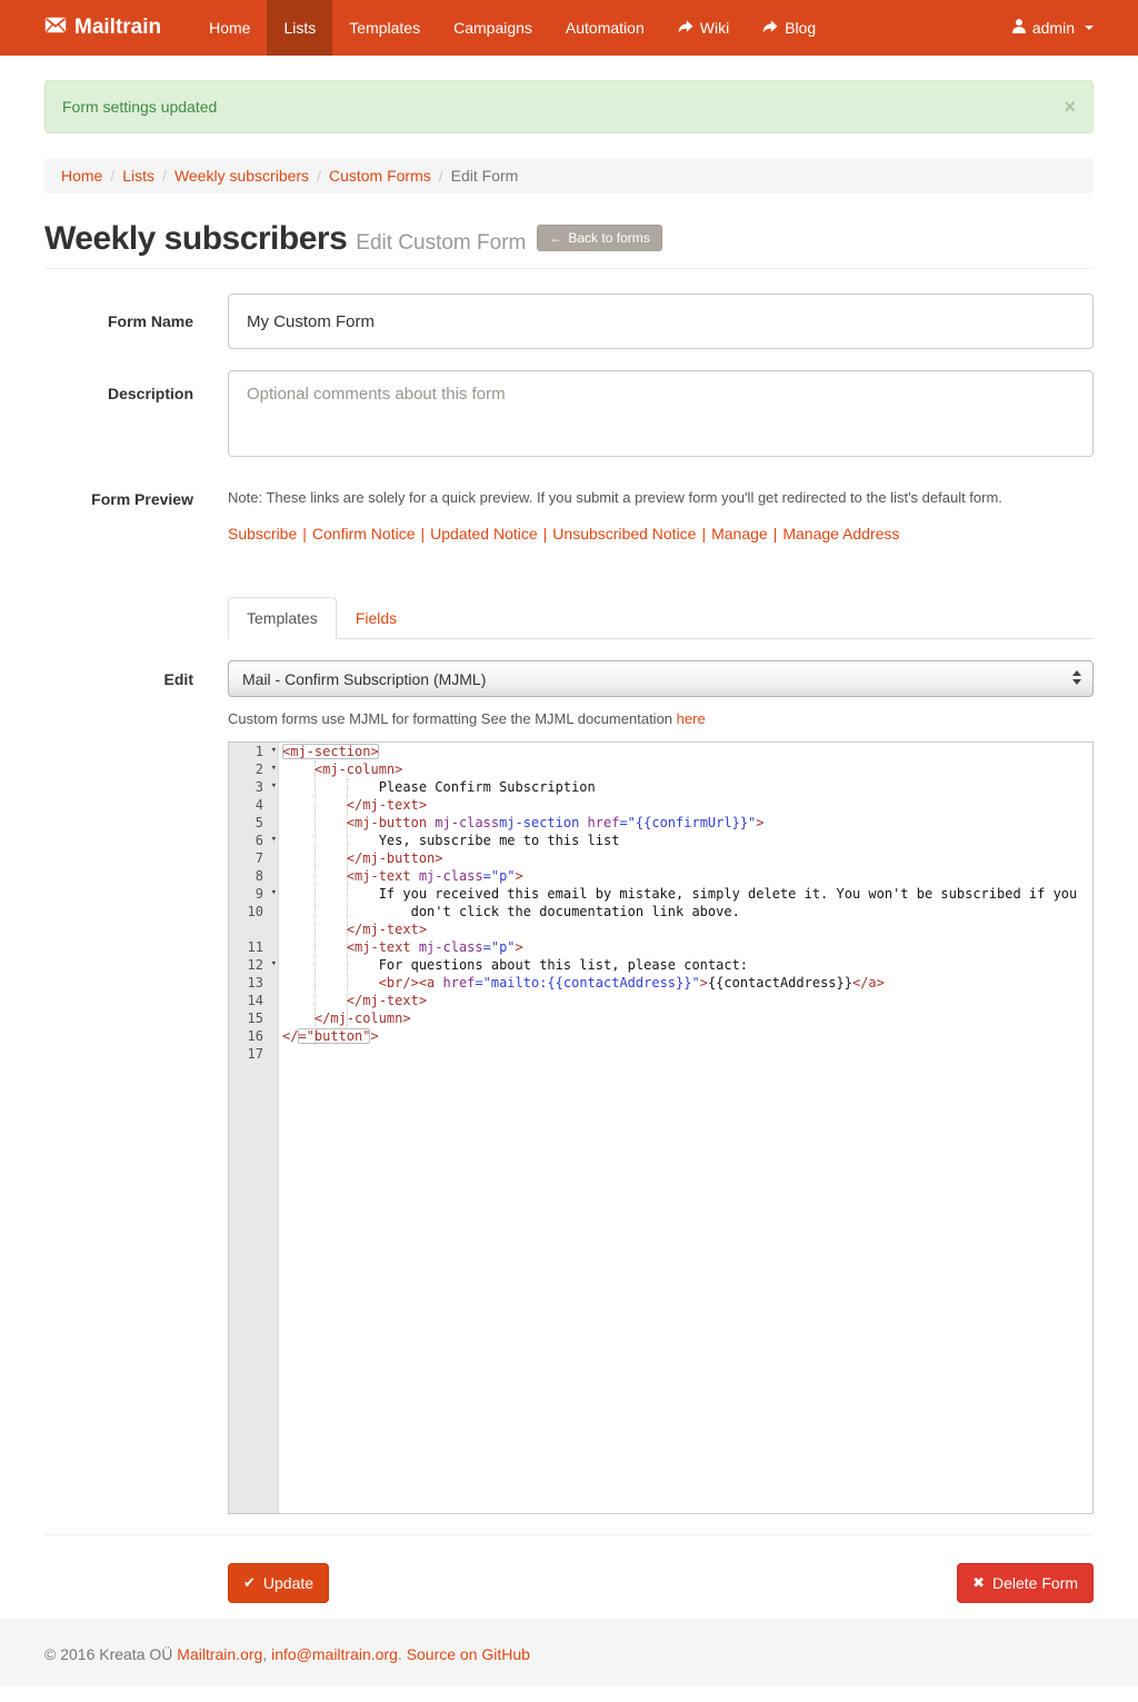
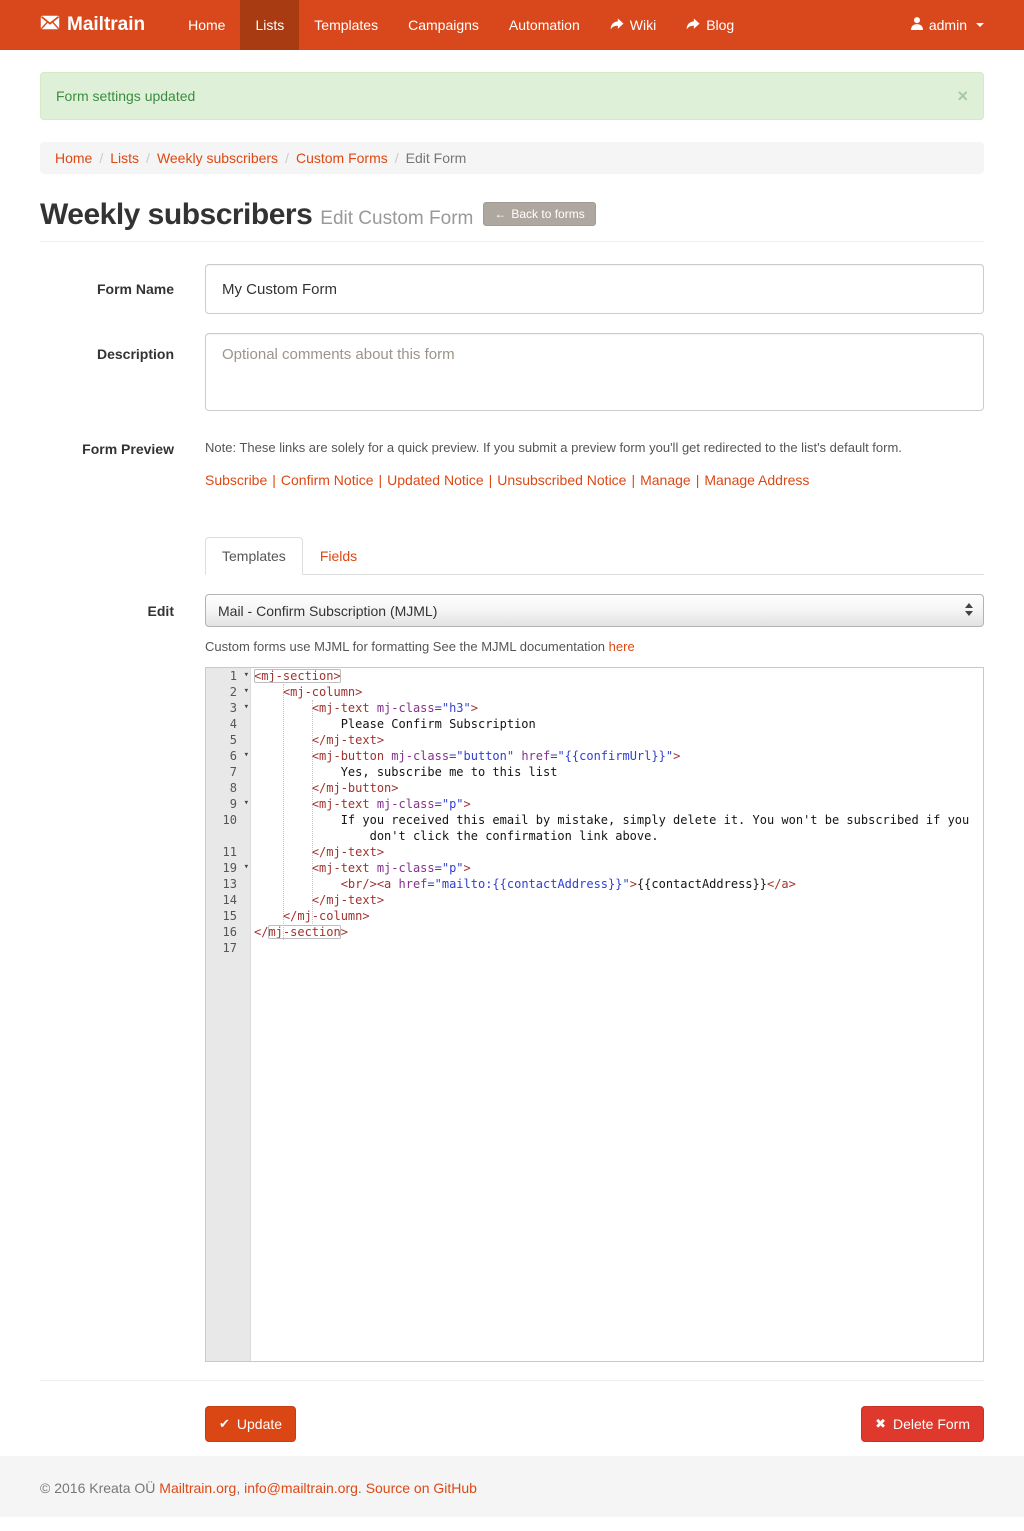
  Mailtrain
  Home
  Lists
  Templates
  Campaigns
  Automation
  Wiki
  Blog
  admin
  Form settings updated
  ×
  Home
  /
  Lists
  /
  Weekly subscribers
  /
  Custom Forms
  /
  Edit Form
  Weekly subscribers Edit Custom Form ← Back to forms
  Form Name
  My Custom Form
  Description
  Optional comments about this form
  Form Preview
  Note: These links are solely for a quick preview. If you submit a preview form you'll get redirected to the list's default form.
  Subscribe | Confirm Notice | Updated Notice | Unsubscribed Notice | Manage | Manage Address
  Templates
  Fields
  Edit
  Mail - Confirm Subscription (MJML)
  Custom forms use MJML for formatting See the MJML documentation here
  1
  ▾
  2
  ▾
  3
  ▾
  4
  5
  6
  ▾
  7
  8
  9
  ▾
  10
  11
- 12
+ 19
  ▾
  13
  14
  15
  16
  17
  <mj-section>
  <mj-column>
+ <mj-text mj-class="h3">
  Please Confirm Subscription
  </mj-text>
- <mj-button mj-classmj-section href="{{confirmUrl}}">
+ <mj-button mj-class="button" href="{{confirmUrl}}">
  Yes, subscribe me to this list
  </mj-button>
  <mj-text mj-class="p">
  If you received this email by mistake, simply delete it. You won't be subscribed if you
- don't click the documentation link above.
+ don't click the confirmation link above.
  </mj-text>
  <mj-text mj-class="p">
- For questions about this list, please contact:
  <br/><a href="mailto:{{contactAddress}}">{{contactAddress}}</a>
  </mj-text>
  </mj-column>
- </="button">
+ </mj-section>
  ✔
  Update
  ✖
  Delete Form
  © 2016 Kreata OÜ Mailtrain.org, info@mailtrain.org. Source on GitHub
